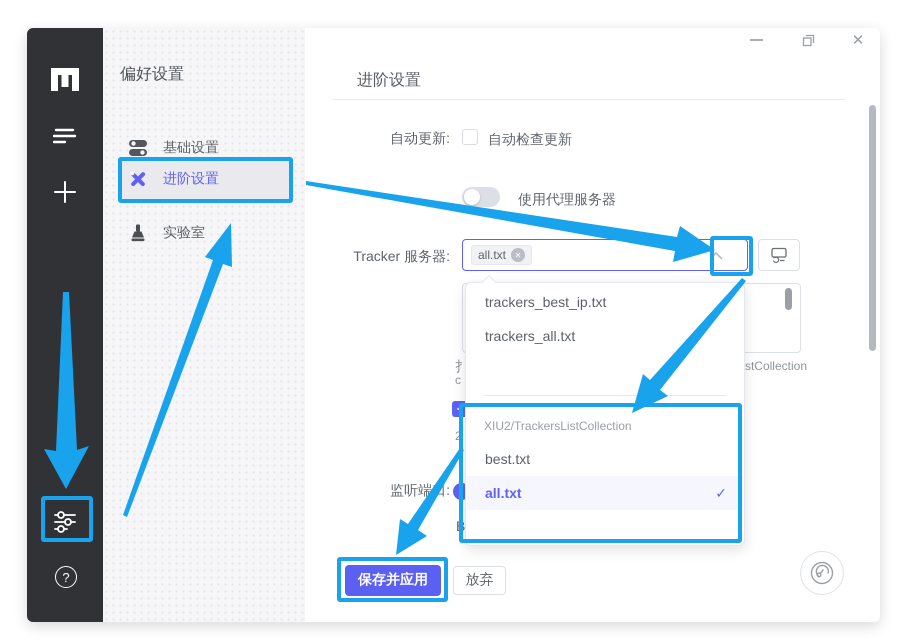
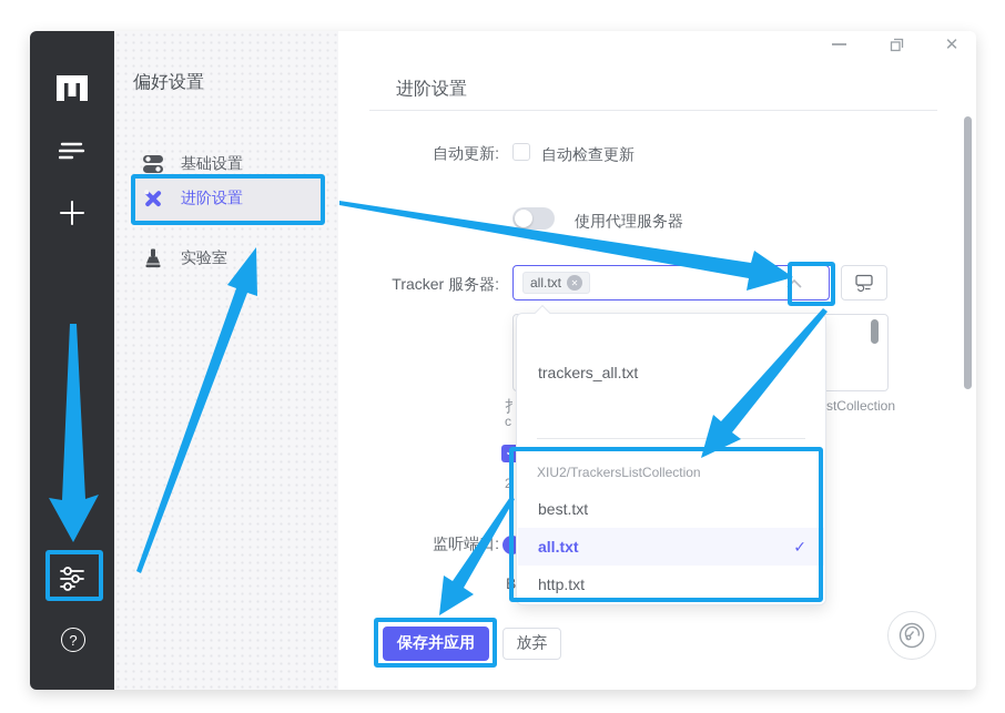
  ?
  偏好设置
  基础设置
  进阶设置
  实验室
  ✕
  进阶设置
  自动更新:
  自动检查更新
  使用代理服务器
  Tracker 服务器:
  all.txt
  ✕
  扌
  c
  ✓
  2
  监听端:
  B
- trackers_best_ip.txt
  trackers_all.txt
  XIU2/TrackersListCollection
  best.txt
  all.txt
  ✓
+ http.txt
  保存并应用
  放弃
